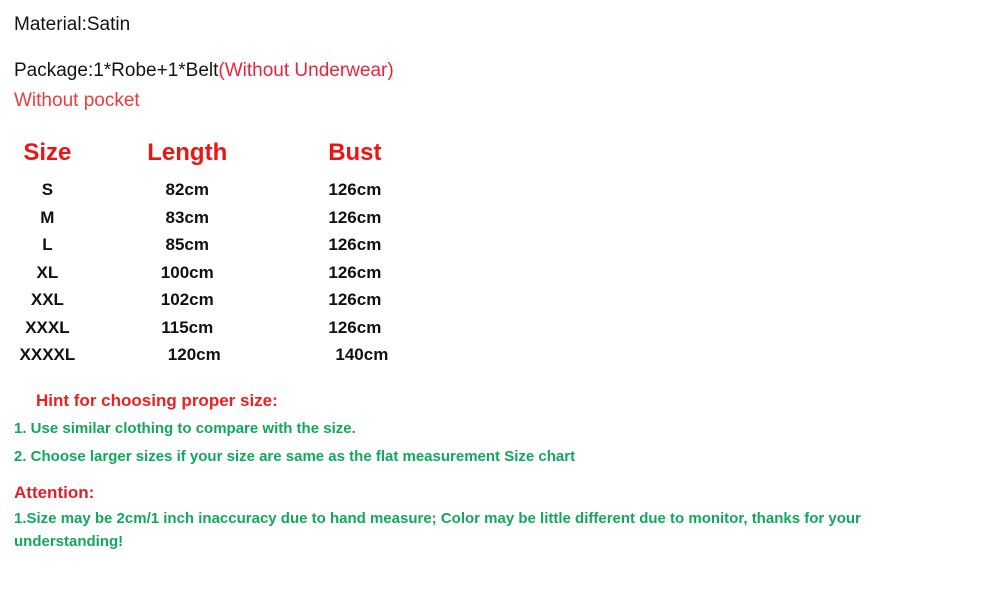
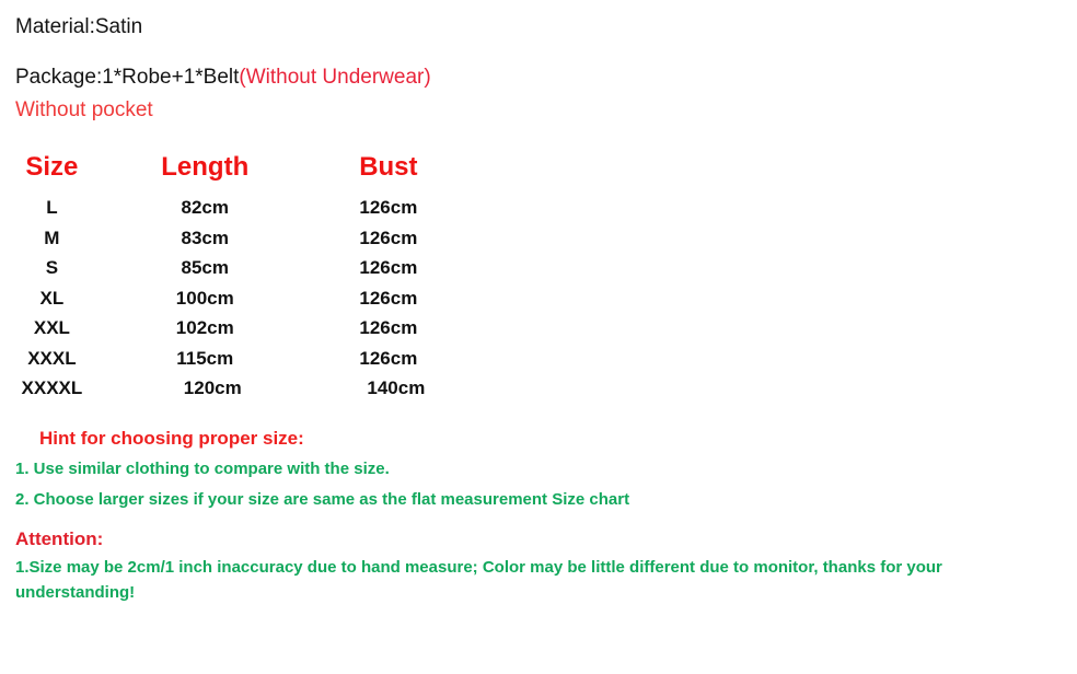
  Material:Satin
  Package:1*Robe+1*Belt(Without Underwear)
  Without pocket
  Size	Length	Bust
- S	82cm	126cm
+ L	82cm	126cm
  M	83cm	126cm
- L	85cm	126cm
+ S	85cm	126cm
  XL	100cm	126cm
  XXL	102cm	126cm
  XXXL	115cm	126cm
  XXXXL	120cm	140cm
  Hint for choosing proper size:
  1. Use similar clothing to compare with the size.
  2. Choose larger sizes if your size are same as the flat measurement Size chart
  Attention:
  1.Size may be 2cm/1 inch inaccuracy due to hand measure; Color may be little different due to monitor, thanks for your understanding!
